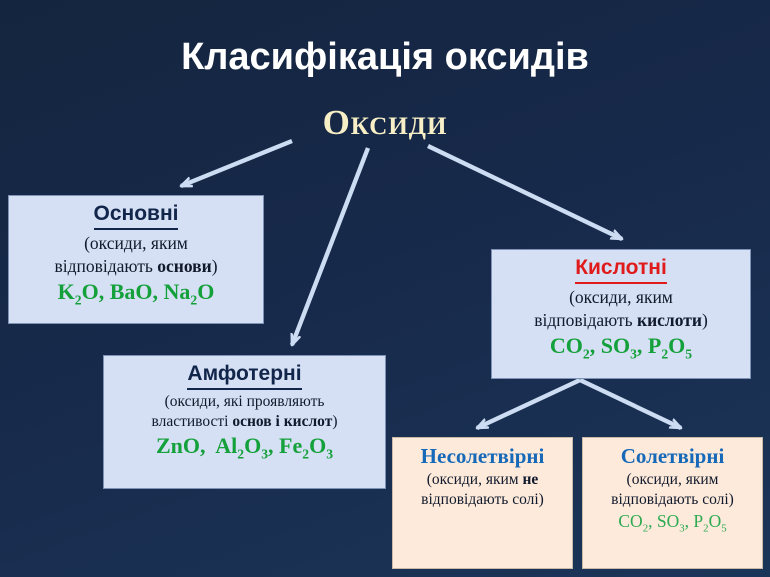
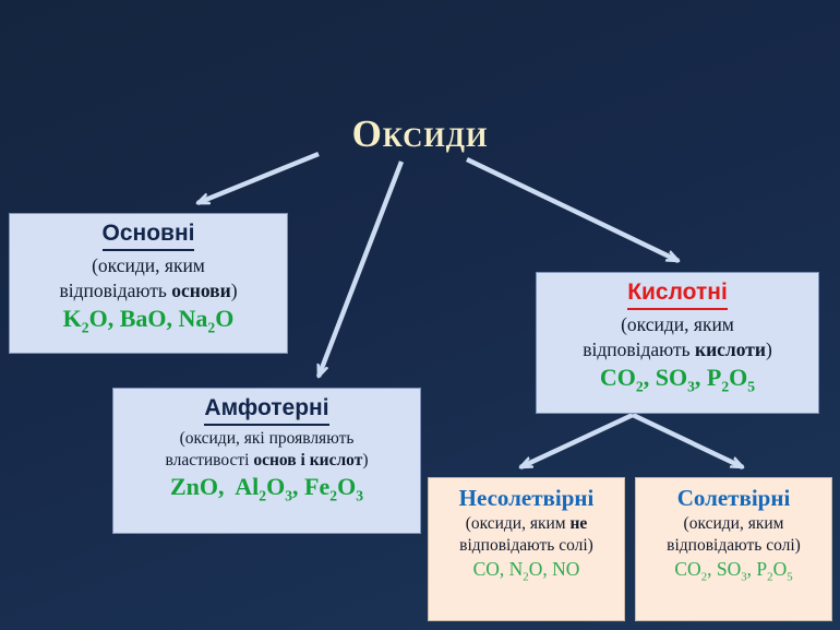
- Класифікація оксидів
  Оксиди
  Основні
  (оксиди, яким
  відповідають основи)
  K2O, BaO, Na2O
  Амфотерні
  (оксиди, які проявляють
  властивості основ і кислот)
  ZnO, Al2O3, Fe2O3
  Кислотні
  (оксиди, яким
  відповідають кислоти)
  CO2, SO3, P2O5
  Несолетвірні
  (оксиди, яким не
  відповідають солі)
+ CO, N2O, NO
  Солетвірні
  (оксиди, яким
  відповідають солі)
  CO2, SO3, P2O5
